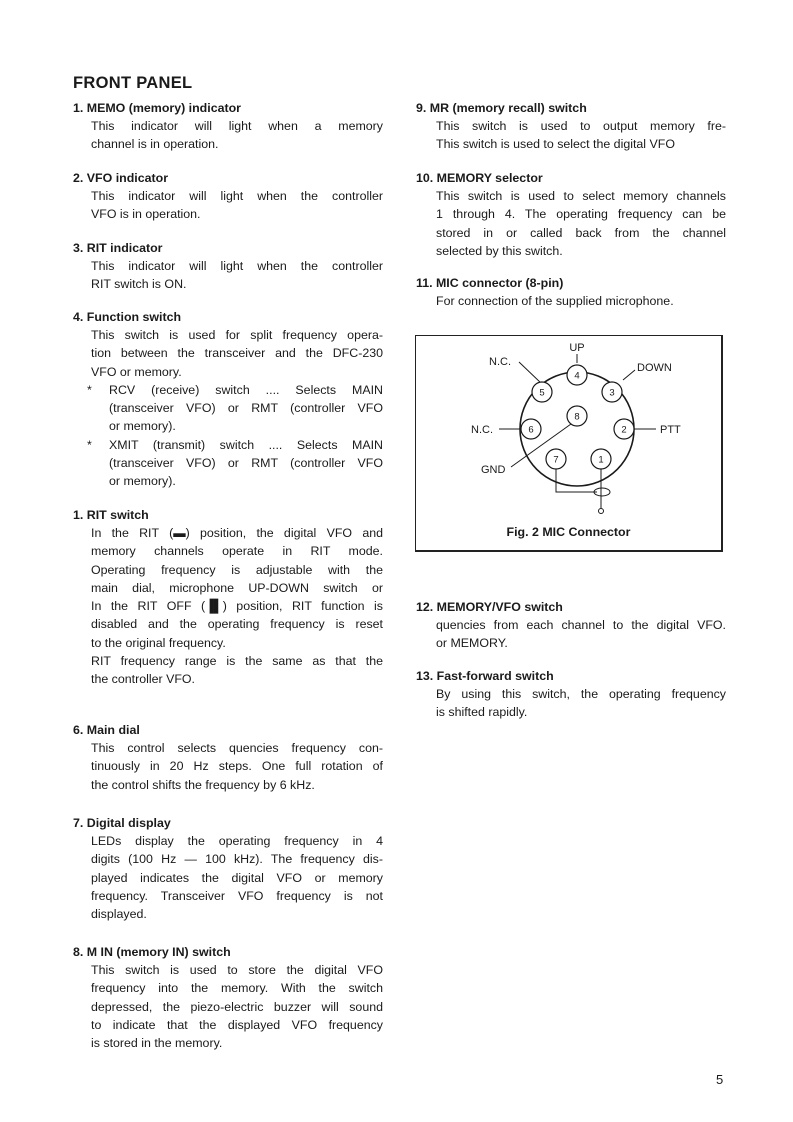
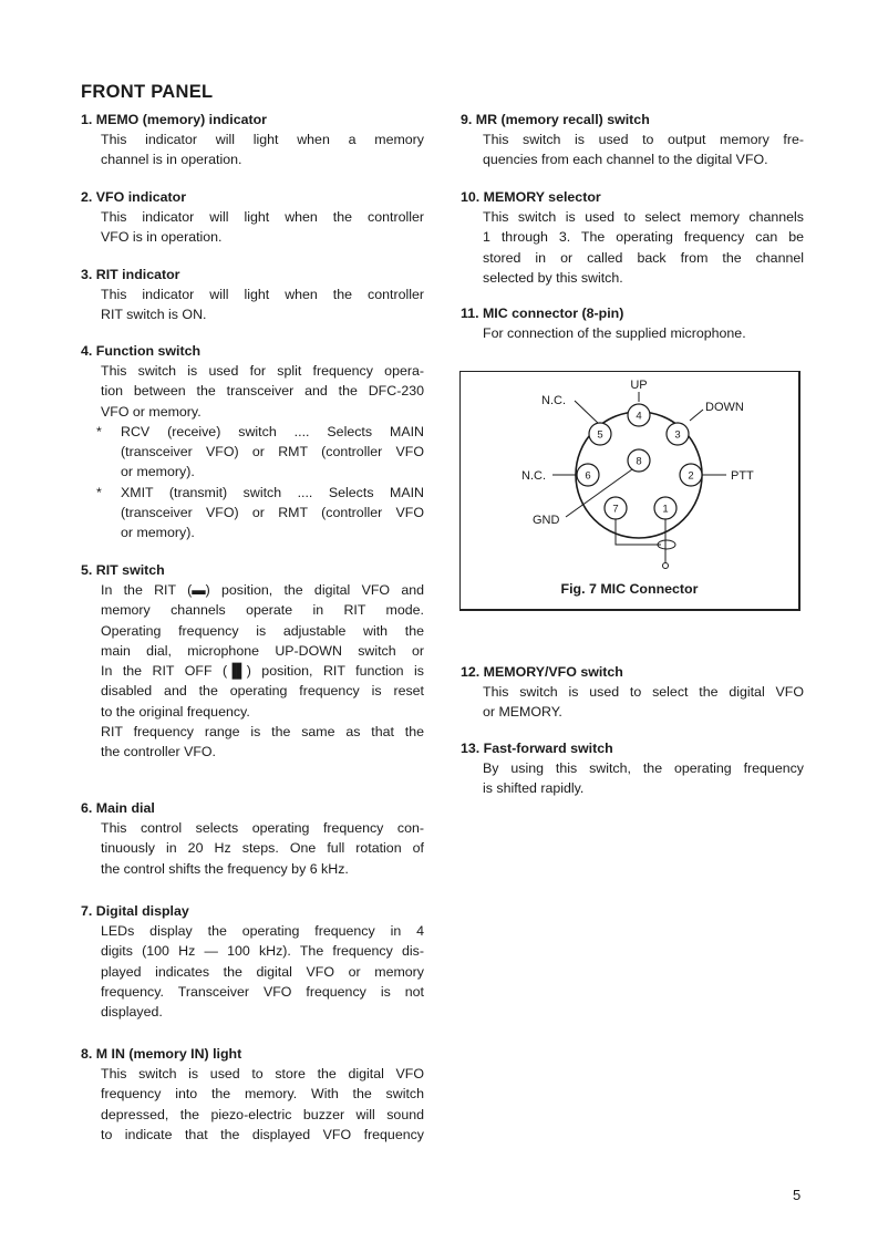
  FRONT PANEL
  1. MEMO (memory) indicator
  This indicator will light when a memory
  channel is in operation.
  2. VFO indicator
  This indicator will light when the controller
  VFO is in operation.
  3. RIT indicator
  This indicator will light when the controller
  RIT switch is ON.
  4. Function switch
  This switch is used for split frequency opera-
  tion between the transceiver and the DFC-230
  VFO or memory.
  *
  RCV (receive) switch .... Selects MAIN
  (transceiver VFO) or RMT (controller VFO
  or memory).
  *
  XMIT (transmit) switch .... Selects MAIN
  (transceiver VFO) or RMT (controller VFO
  or memory).
- 1. RIT switch
+ 5. RIT switch
  In the RIT (▬) position, the digital VFO and
  memory channels operate in RIT mode.
  Operating frequency is adjustable with the
  main dial, microphone UP-DOWN switch or
  In the RIT OFF (▐▌) position, RIT function is
  disabled and the operating frequency is reset
  to the original frequency.
  RIT frequency range is the same as that the
  the controller VFO.
  6. Main dial
- This control selects quencies frequency con-
+ This control selects operating frequency con-
  tinuously in 20 Hz steps. One full rotation of
  the control shifts the frequency by 6 kHz.
  7. Digital display
  LEDs display the operating frequency in 4
  digits (100 Hz — 100 kHz). The frequency dis-
  played indicates the digital VFO or memory
  frequency. Transceiver VFO frequency is not
  displayed.
- 8. M IN (memory IN) switch
+ 8. M IN (memory IN) light
  This switch is used to store the digital VFO
  frequency into the memory. With the switch
  depressed, the piezo-electric buzzer will sound
  to indicate that the displayed VFO frequency
- is stored in the memory.
  9. MR (memory recall) switch
  This switch is used to output memory fre-
- This switch is used to select the digital VFO
+ quencies from each channel to the digital VFO.
  10. MEMORY selector
  This switch is used to select memory channels
- 1 through 4. The operating frequency can be
+ 1 through 3. The operating frequency can be
  stored in or called back from the channel
  selected by this switch.
  11. MIC connector (8-pin)
  For connection of the supplied microphone.
  12. MEMORY/VFO switch
- quencies from each channel to the digital VFO.
+ This switch is used to select the digital VFO
  or MEMORY.
  13. Fast-forward switch
  By using this switch, the operating frequency
  is shifted rapidly.
  4
  3
  2
  1
  7
  6
  5
  8
  UP
  DOWN
  PTT
  N.C.
  N.C.
  GND
- Fig. 2 MIC Connector
+ Fig. 7 MIC Connector
  5
